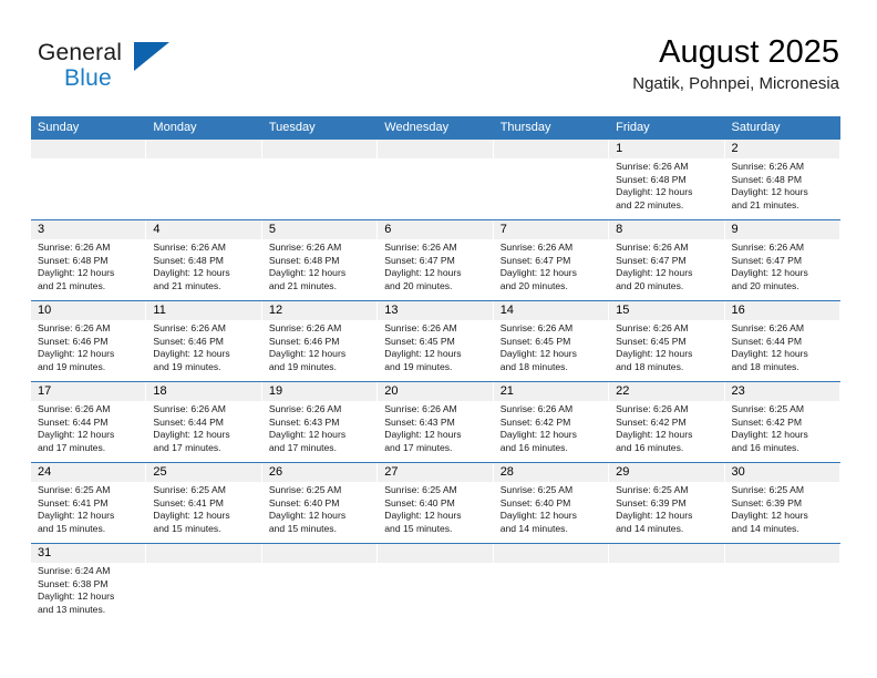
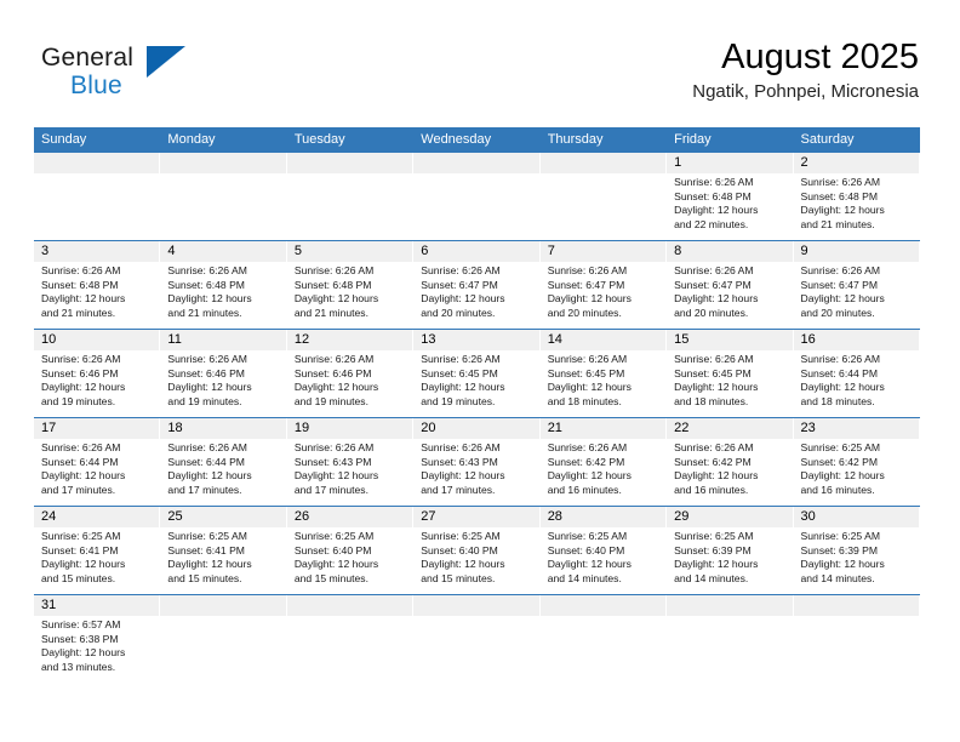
  General
  Blue
  August 2025
  Ngatik, Pohnpei, Micronesia
  Sunday
  Monday
  Tuesday
  Wednesday
  Thursday
  Friday
  Saturday
  1
  Sunrise: 6:26 AM
  Sunset: 6:48 PM
  Daylight: 12 hours
  and 22 minutes.
  2
  Sunrise: 6:26 AM
  Sunset: 6:48 PM
  Daylight: 12 hours
  and 21 minutes.
  3
  Sunrise: 6:26 AM
  Sunset: 6:48 PM
  Daylight: 12 hours
  and 21 minutes.
  4
  Sunrise: 6:26 AM
  Sunset: 6:48 PM
  Daylight: 12 hours
  and 21 minutes.
  5
  Sunrise: 6:26 AM
  Sunset: 6:48 PM
  Daylight: 12 hours
  and 21 minutes.
  6
  Sunrise: 6:26 AM
  Sunset: 6:47 PM
  Daylight: 12 hours
  and 20 minutes.
  7
  Sunrise: 6:26 AM
  Sunset: 6:47 PM
  Daylight: 12 hours
  and 20 minutes.
  8
  Sunrise: 6:26 AM
  Sunset: 6:47 PM
  Daylight: 12 hours
  and 20 minutes.
  9
  Sunrise: 6:26 AM
  Sunset: 6:47 PM
  Daylight: 12 hours
  and 20 minutes.
  10
  Sunrise: 6:26 AM
  Sunset: 6:46 PM
  Daylight: 12 hours
  and 19 minutes.
  11
  Sunrise: 6:26 AM
  Sunset: 6:46 PM
  Daylight: 12 hours
  and 19 minutes.
  12
  Sunrise: 6:26 AM
  Sunset: 6:46 PM
  Daylight: 12 hours
  and 19 minutes.
  13
  Sunrise: 6:26 AM
  Sunset: 6:45 PM
  Daylight: 12 hours
  and 19 minutes.
  14
  Sunrise: 6:26 AM
  Sunset: 6:45 PM
  Daylight: 12 hours
  and 18 minutes.
  15
  Sunrise: 6:26 AM
  Sunset: 6:45 PM
  Daylight: 12 hours
  and 18 minutes.
  16
  Sunrise: 6:26 AM
  Sunset: 6:44 PM
  Daylight: 12 hours
  and 18 minutes.
  17
  Sunrise: 6:26 AM
  Sunset: 6:44 PM
  Daylight: 12 hours
  and 17 minutes.
  18
  Sunrise: 6:26 AM
  Sunset: 6:44 PM
  Daylight: 12 hours
  and 17 minutes.
  19
  Sunrise: 6:26 AM
  Sunset: 6:43 PM
  Daylight: 12 hours
  and 17 minutes.
  20
  Sunrise: 6:26 AM
  Sunset: 6:43 PM
  Daylight: 12 hours
  and 17 minutes.
  21
  Sunrise: 6:26 AM
  Sunset: 6:42 PM
  Daylight: 12 hours
  and 16 minutes.
  22
  Sunrise: 6:26 AM
  Sunset: 6:42 PM
  Daylight: 12 hours
  and 16 minutes.
  23
  Sunrise: 6:25 AM
  Sunset: 6:42 PM
  Daylight: 12 hours
  and 16 minutes.
  24
  Sunrise: 6:25 AM
  Sunset: 6:41 PM
  Daylight: 12 hours
  and 15 minutes.
  25
  Sunrise: 6:25 AM
  Sunset: 6:41 PM
  Daylight: 12 hours
  and 15 minutes.
  26
  Sunrise: 6:25 AM
  Sunset: 6:40 PM
  Daylight: 12 hours
  and 15 minutes.
  27
  Sunrise: 6:25 AM
  Sunset: 6:40 PM
  Daylight: 12 hours
  and 15 minutes.
  28
  Sunrise: 6:25 AM
  Sunset: 6:40 PM
  Daylight: 12 hours
  and 14 minutes.
  29
  Sunrise: 6:25 AM
  Sunset: 6:39 PM
  Daylight: 12 hours
  and 14 minutes.
  30
  Sunrise: 6:25 AM
  Sunset: 6:39 PM
  Daylight: 12 hours
  and 14 minutes.
  31
- Sunrise: 6:24 AM
+ Sunrise: 6:57 AM
  Sunset: 6:38 PM
  Daylight: 12 hours
  and 13 minutes.
